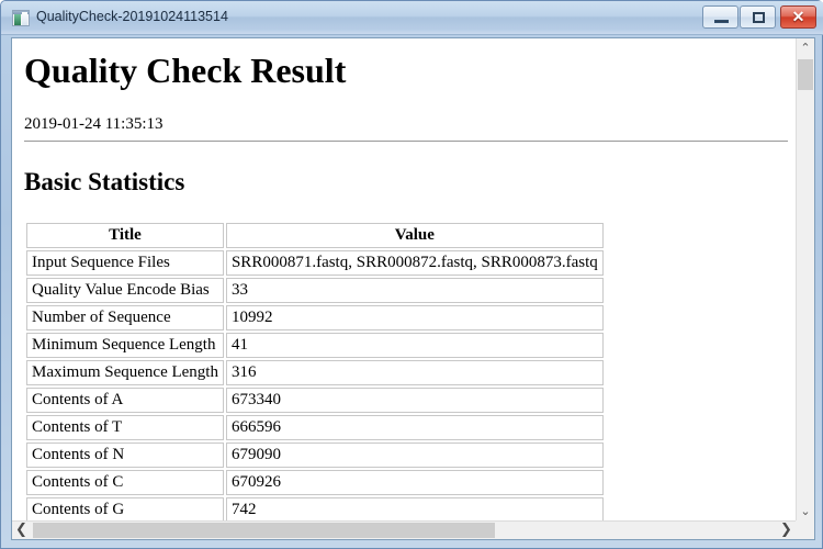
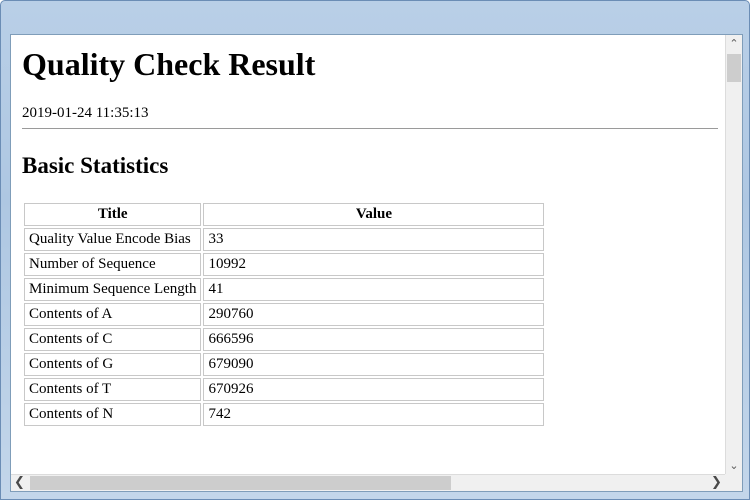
- QualityCheck-20191024113514
- ✕
  Quality Check Result
  2019-01-24 11:35:13
  Basic Statistics
  Title	Value
- Input Sequence Files	SRR000871.fastq, SRR000872.fastq, SRR000873.fastq
  Quality Value Encode Bias	33
  Number of Sequence	10992
  Minimum Sequence Length	41
- Maximum Sequence Length	316
- Contents of A	673340
+ Contents of A	290760
- Contents of T	666596
+ Contents of C	666596
- Contents of N	679090
+ Contents of G	679090
- Contents of C	670926
+ Contents of T	670926
- Contents of G	742
+ Contents of N	742
  ⌃
  ⌄
  ❮
  ❯
